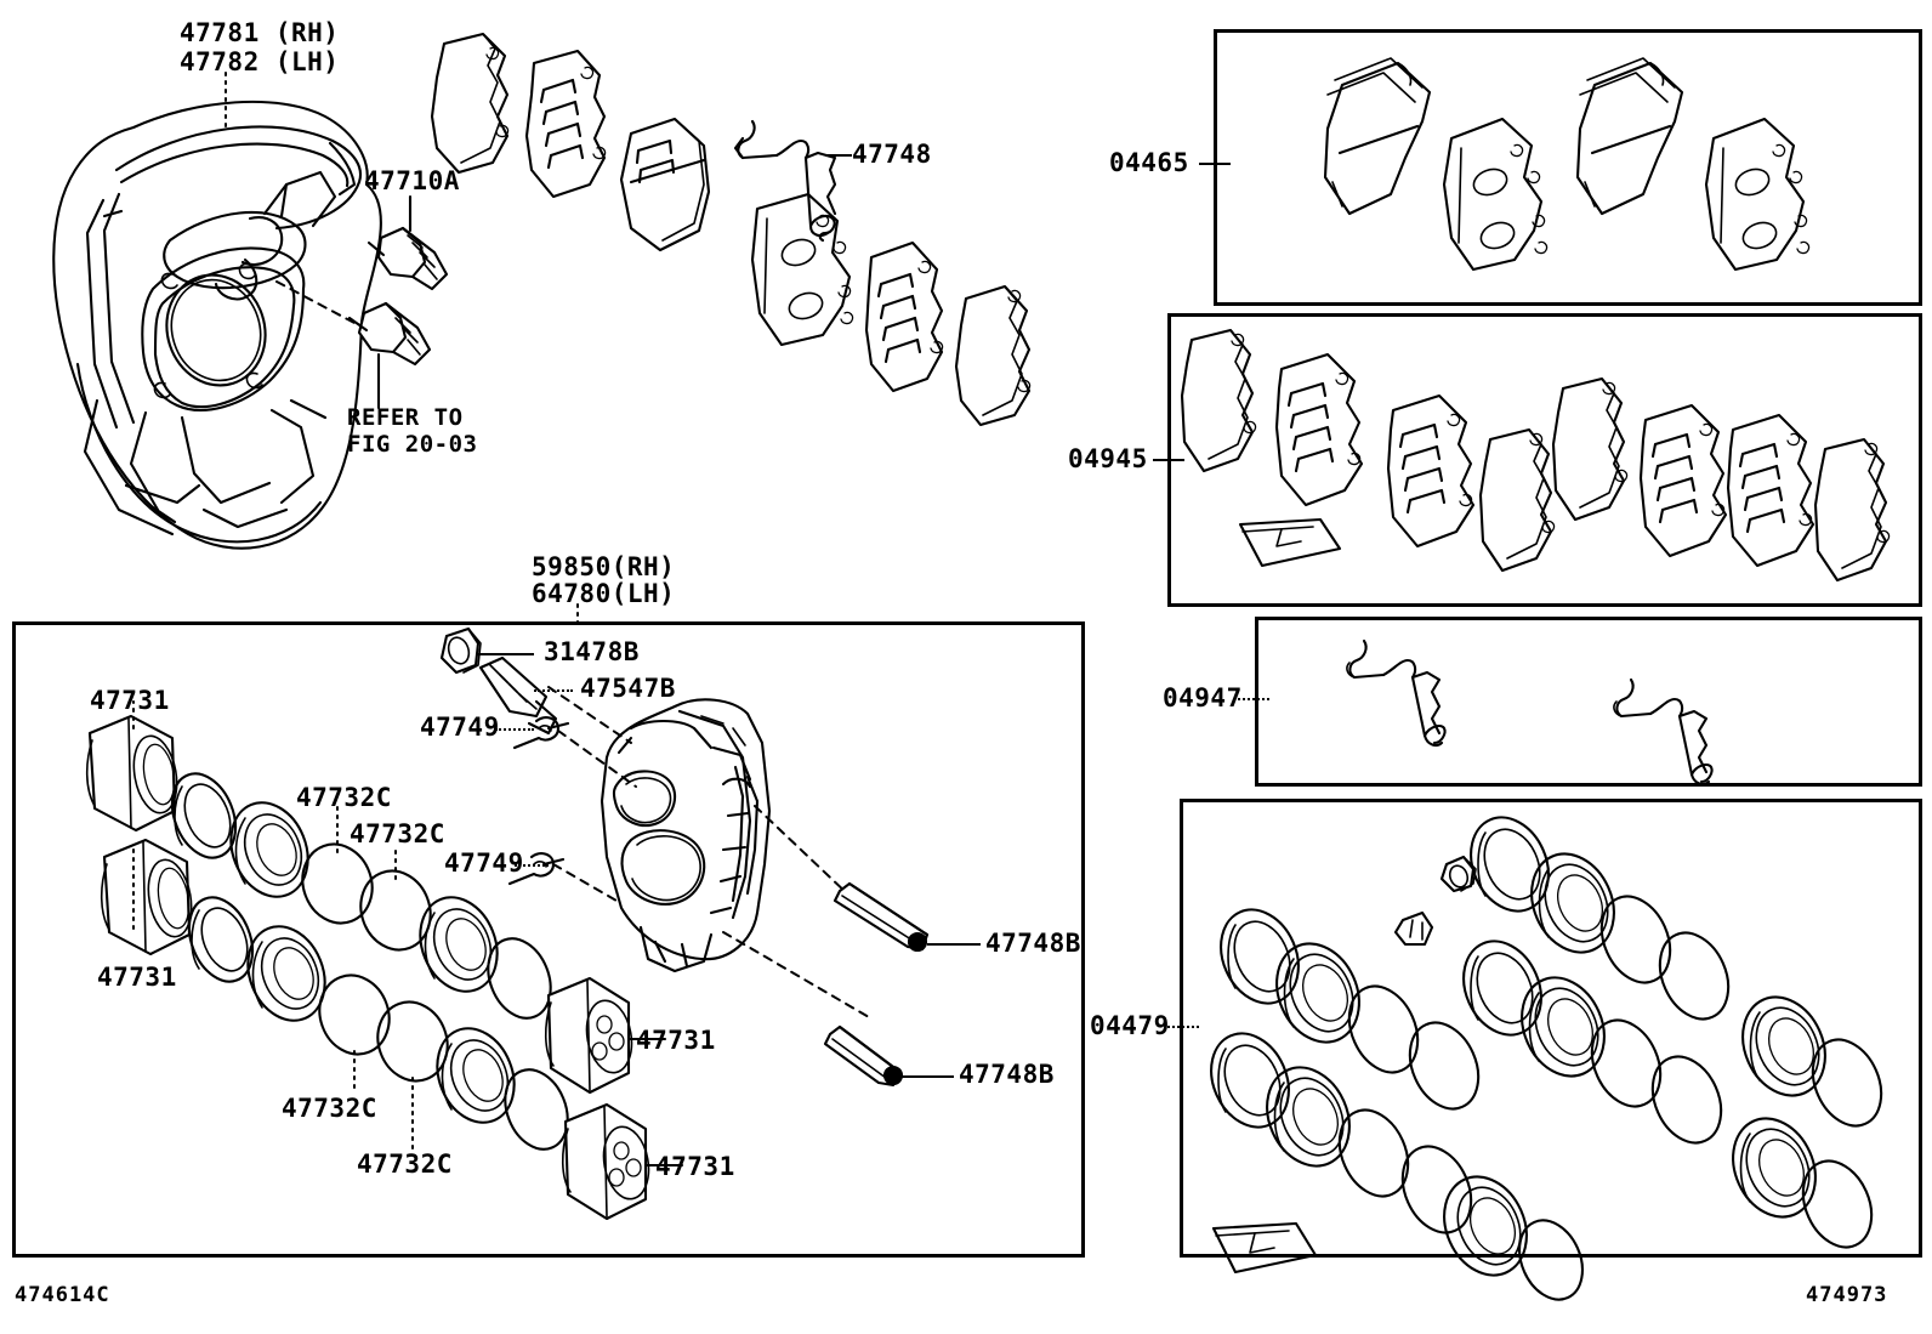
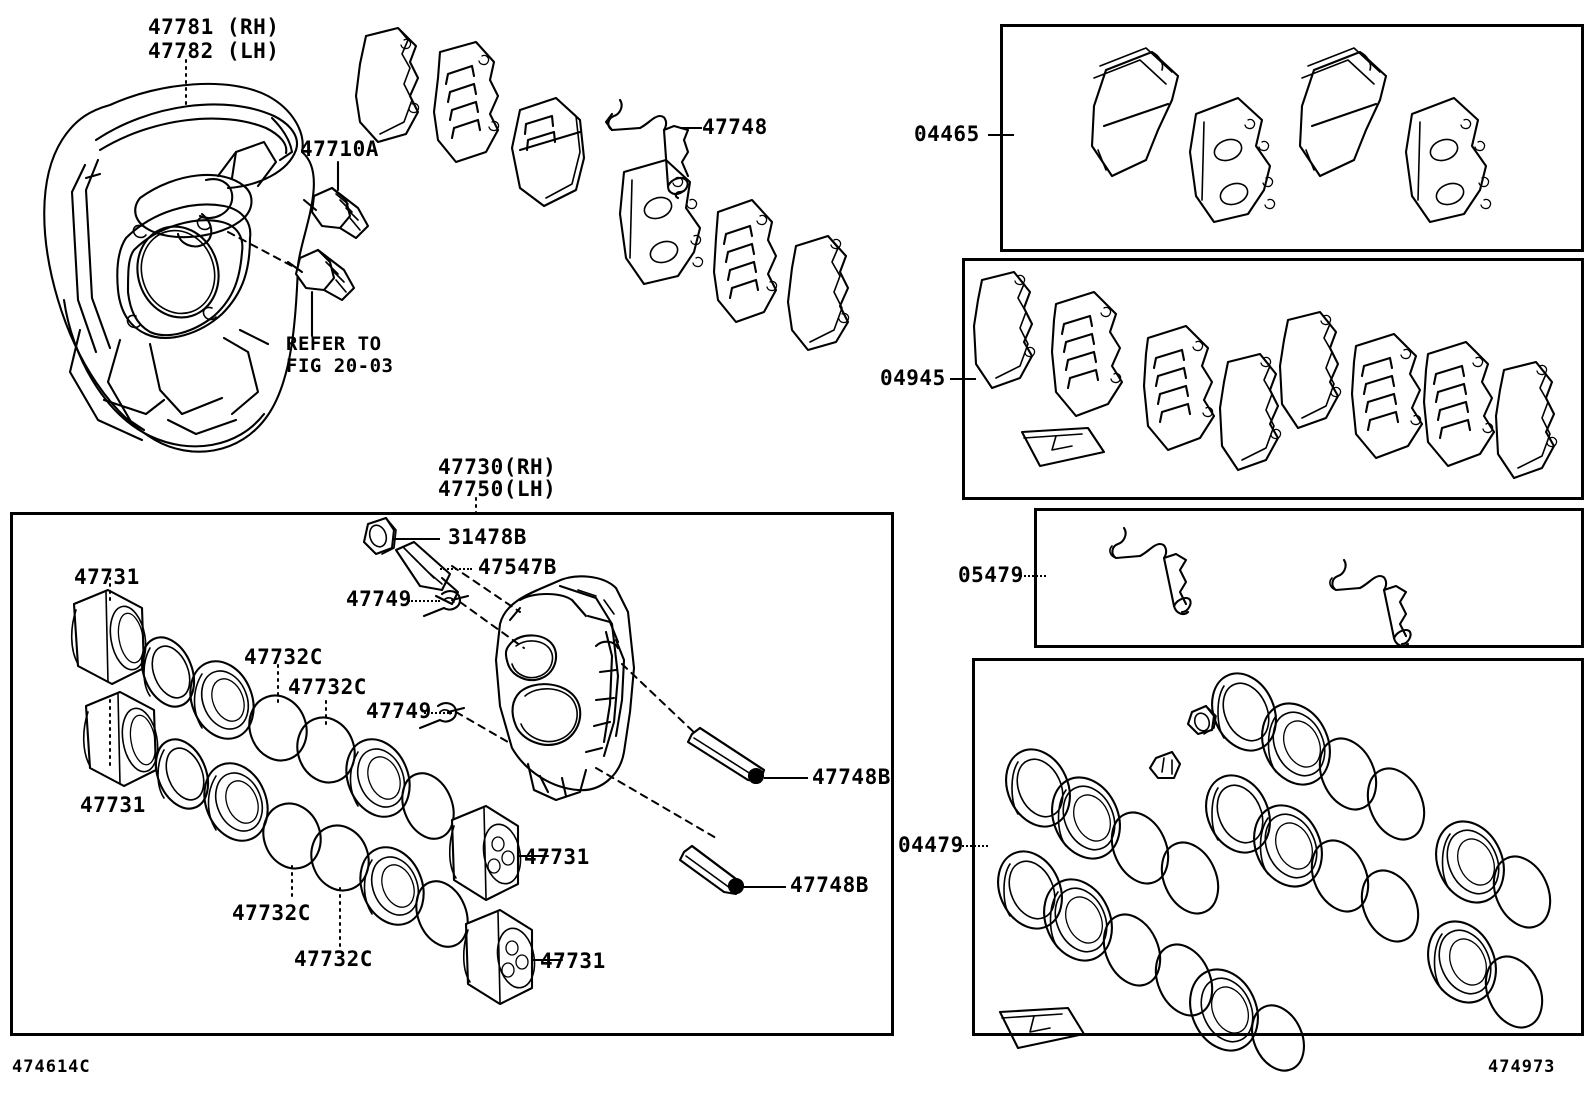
  47781 (RH)
  47782 (LH)
  47710A
  REFER TO
  FIG 20-03
  47748
- 59850(RH)
+ 47730(RH)
- 64780(LH)
+ 47750(LH)
  31478B
  47547B
  47749
  47749
  47731
  47731
  47731
  47731
  47732C
  47732C
  47732C
  47732C
  47748B
  47748B
  04465
  04945
- 04947
+ 05479
  04479
  474614C
  474973
